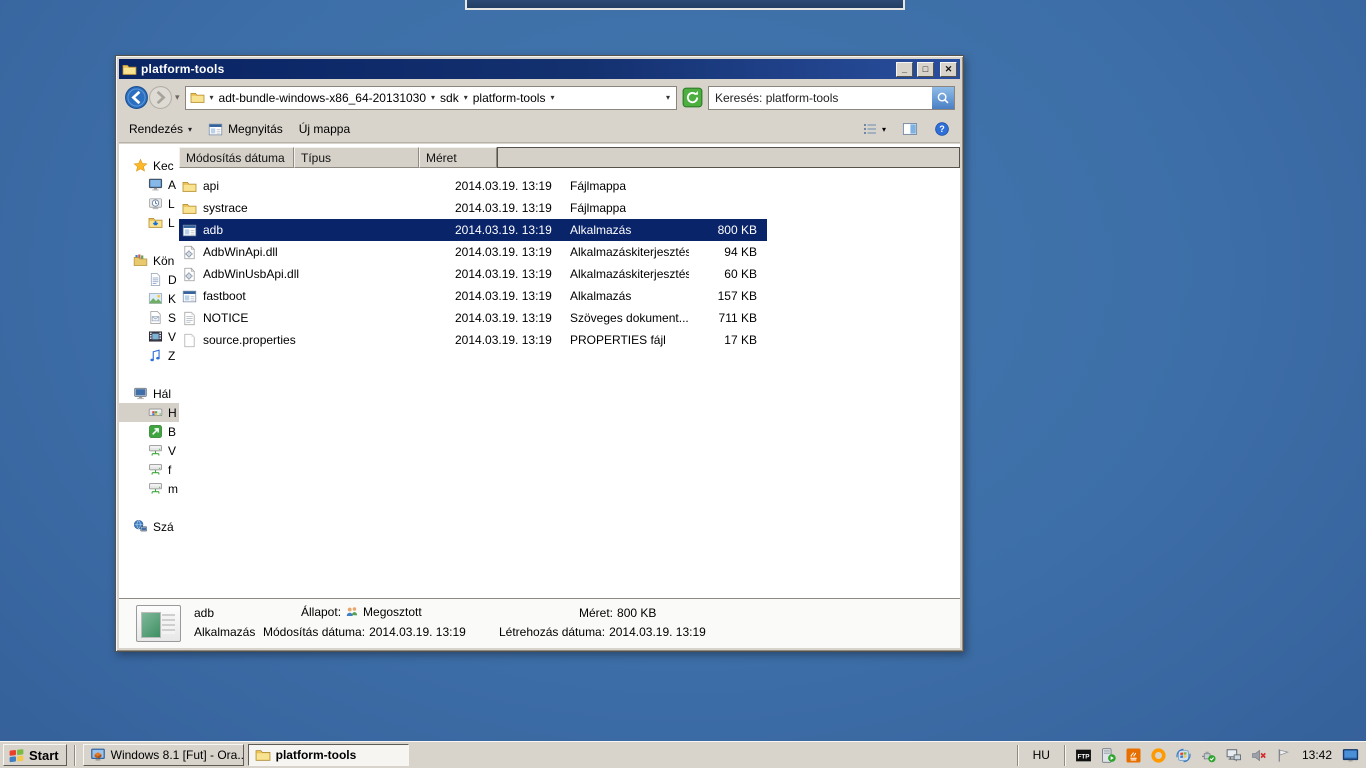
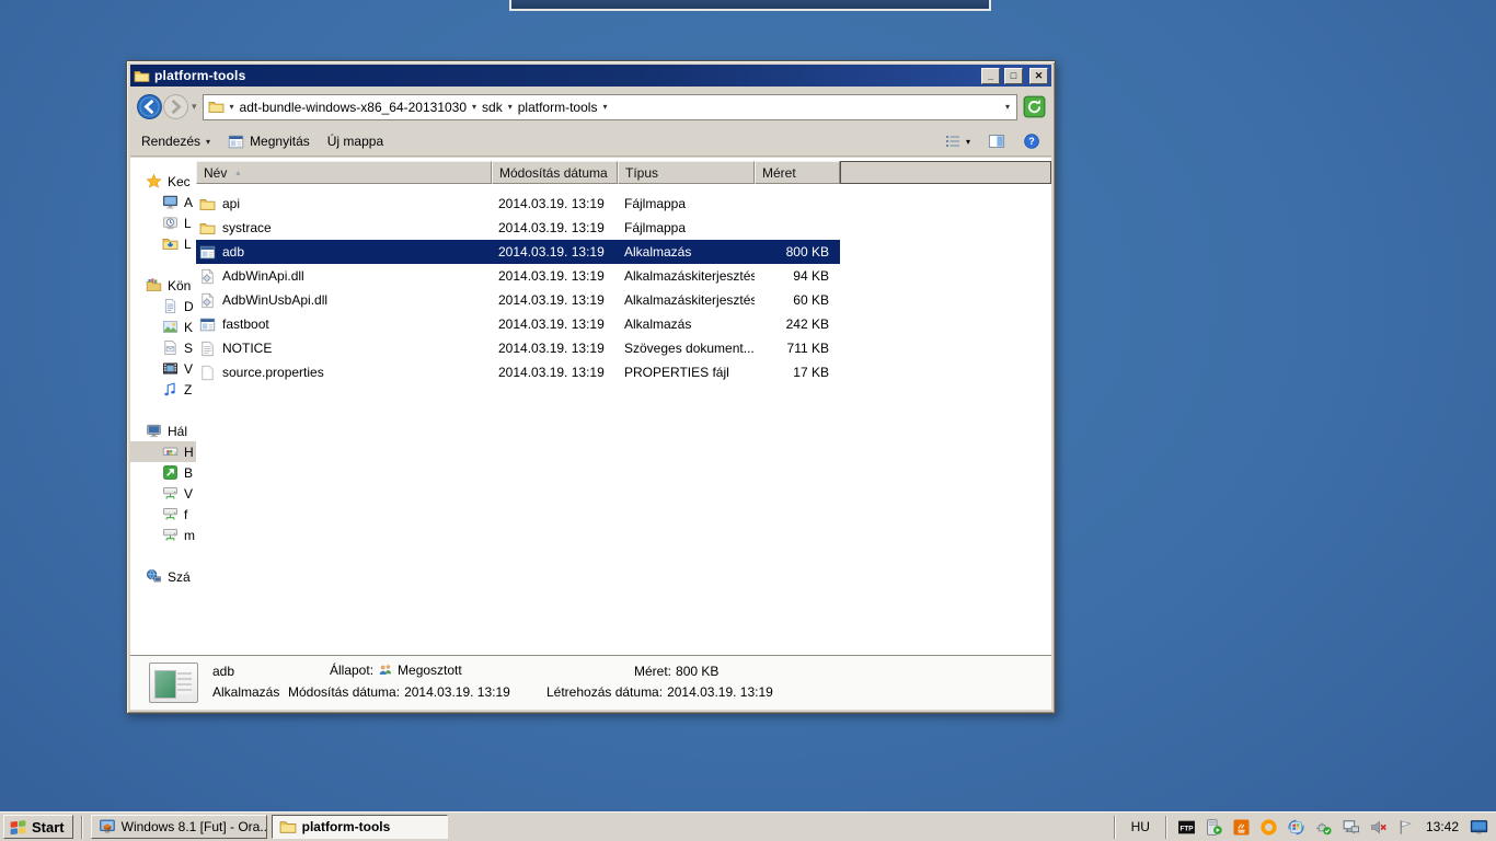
  platform-tools
  _
  □
  ✕
  ▾
  ▾
  adt-bundle-windows-x86_64-20131030
  ▾
  sdk
  ▾
  platform-tools
  ▾
  ▾
- Keresés: platform-tools
  Rendezés
  ▾
  Megnyitás
  Új mappa
  ▾
  ?
  Kec
  A
  L
  L
  Kön
  D
  K
  S
  V
  Z
  Hál
  H
  B
  V
  f
  m
  Szá
+ Név
+ ▴
  Módosítás dátuma
  Típus
  Méret
  api
  2014.03.19. 13:19
  Fájlmappa
  systrace
  2014.03.19. 13:19
  Fájlmappa
  adb
  2014.03.19. 13:19
  Alkalmazás
  800 KB
  AdbWinApi.dll
  2014.03.19. 13:19
  Alkalmazáskiterjesztés
  94 KB
  AdbWinUsbApi.dll
  2014.03.19. 13:19
  Alkalmazáskiterjesztés
  60 KB
  fastboot
  2014.03.19. 13:19
  Alkalmazás
- 157 KB
+ 242 KB
  NOTICE
  2014.03.19. 13:19
  Szöveges dokument...
  711 KB
  source.properties
  2014.03.19. 13:19
  PROPERTIES fájl
  17 KB
  adb
  Alkalmazás
  Állapot:
  Megosztott
  Módosítás dátuma:
  2014.03.19. 13:19
  Méret:
  800 KB
  Létrehozás dátuma:
  2014.03.19. 13:19
  Start
  Windows 8.1 [Fut] - Ora..
  platform-tools
  HU
  13:42
